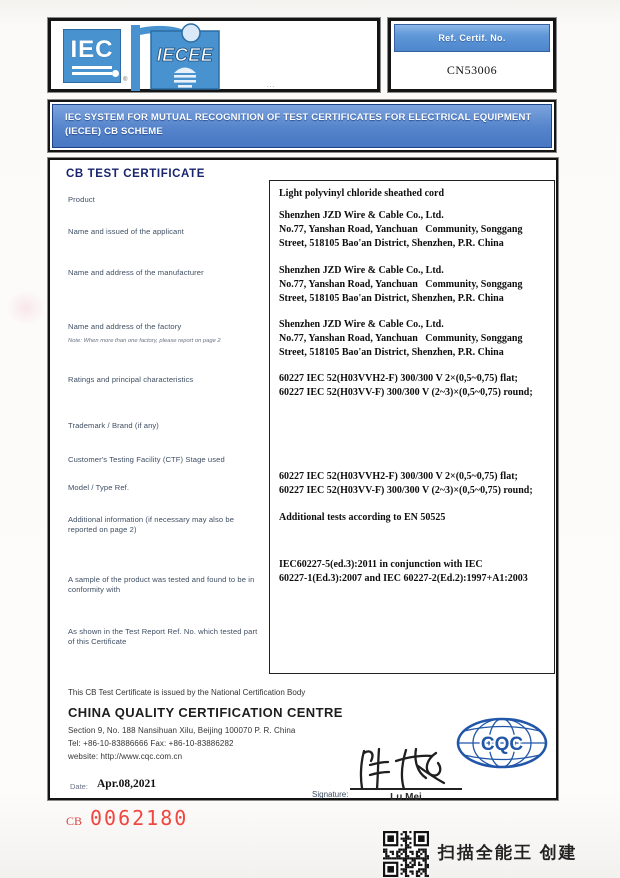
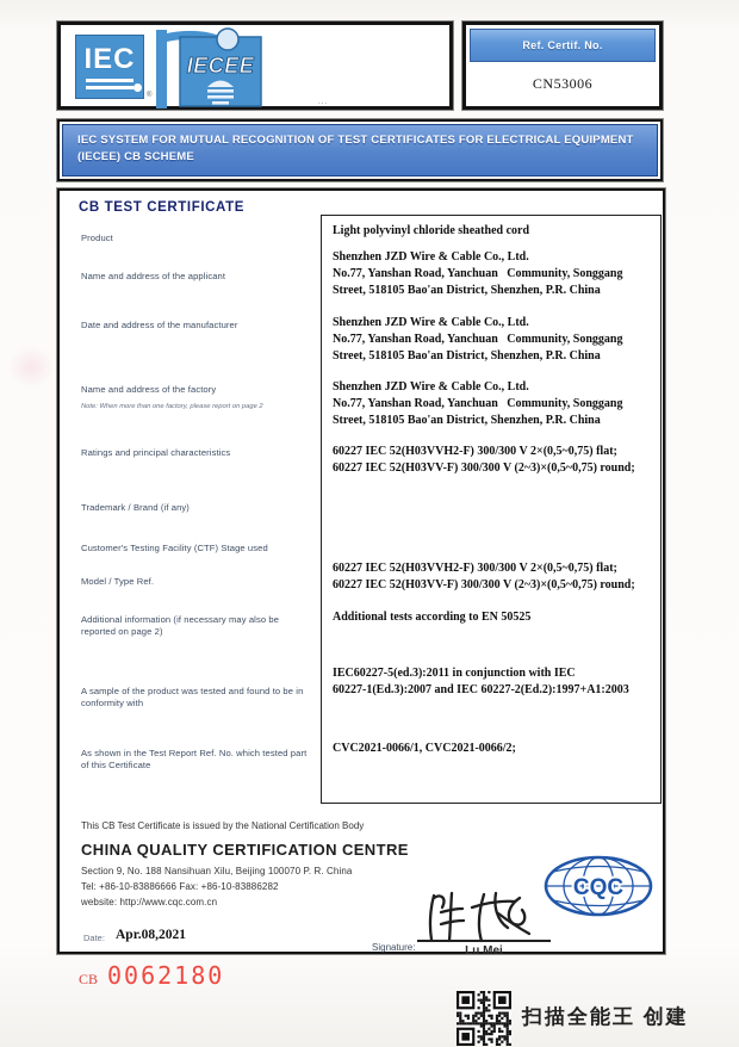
  IEC
  IECEE
  Ref. Certif. No.
  CN53006
  IEC SYSTEM FOR MUTUAL RECOGNITION OF TEST CERTIFICATES FOR ELECTRICAL EQUIPMENT
  (IECEE) CB SCHEME
  CB TEST CERTIFICATE
  Product
- Name and issued of the applicant
+ Name and address of the applicant
- Name and address of the manufacturer
+ Date and address of the manufacturer
  Name and address of the factory
  Ratings and principal characteristics
  Trademark / Brand (if any)
  Customer's Testing Facility (CTF) Stage used
  Model / Type Ref.
  Additional information (if necessary may also be reported on page 2)
  A sample of the product was tested and found to be in conformity with
  As shown in the Test Report Ref. No. which tested part of this Certificate
  Light polyvinyl chloride sheathed cord
  Shenzhen JZD Wire & Cable Co., Ltd.
  No.77, Yanshan Road, Yanchuan Community, Songgang
  Street, 518105 Bao'an District, Shenzhen, P.R. China
  Shenzhen JZD Wire & Cable Co., Ltd.
  No.77, Yanshan Road, Yanchuan Community, Songgang
  Street, 518105 Bao'an District, Shenzhen, P.R. China
  Shenzhen JZD Wire & Cable Co., Ltd.
  No.77, Yanshan Road, Yanchuan Community, Songgang
  Street, 518105 Bao'an District, Shenzhen, P.R. China
  60227 IEC 52(H03VVH2-F) 300/300 V 2×(0,5~0,75) flat;
  60227 IEC 52(H03VV-F) 300/300 V (2~3)×(0,5~0,75) round;
  60227 IEC 52(H03VVH2-F) 300/300 V 2×(0,5~0,75) flat;
  60227 IEC 52(H03VV-F) 300/300 V (2~3)×(0,5~0,75) round;
  Additional tests according to EN 50525
  IEC60227-5(ed.3):2011 in conjunction with IEC
  60227-1(Ed.3):2007 and IEC 60227-2(Ed.2):1997+A1:2003
+ CVC2021-0066/1, CVC2021-0066/2;
  This CB Test Certificate is issued by the National Certification Body
  CHINA QUALITY CERTIFICATION CENTRE
  Section 9, No. 188 Nansihuan Xilu, Beijing 100070 P. R. China
  Tel: +86-10-83886666 Fax: +86-10-83886282
  website: http://www.cqc.com.cn
  CQC
  Date:
  Apr.08,2021
  Signature:
  Lu Mei
  CB 0062180
  扫描全能王 创建
